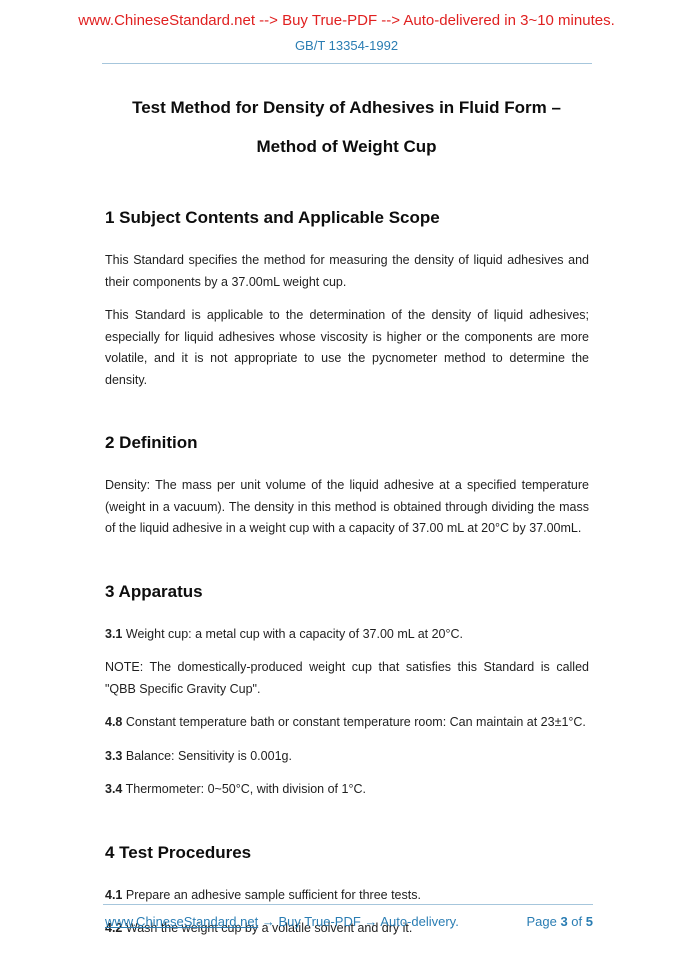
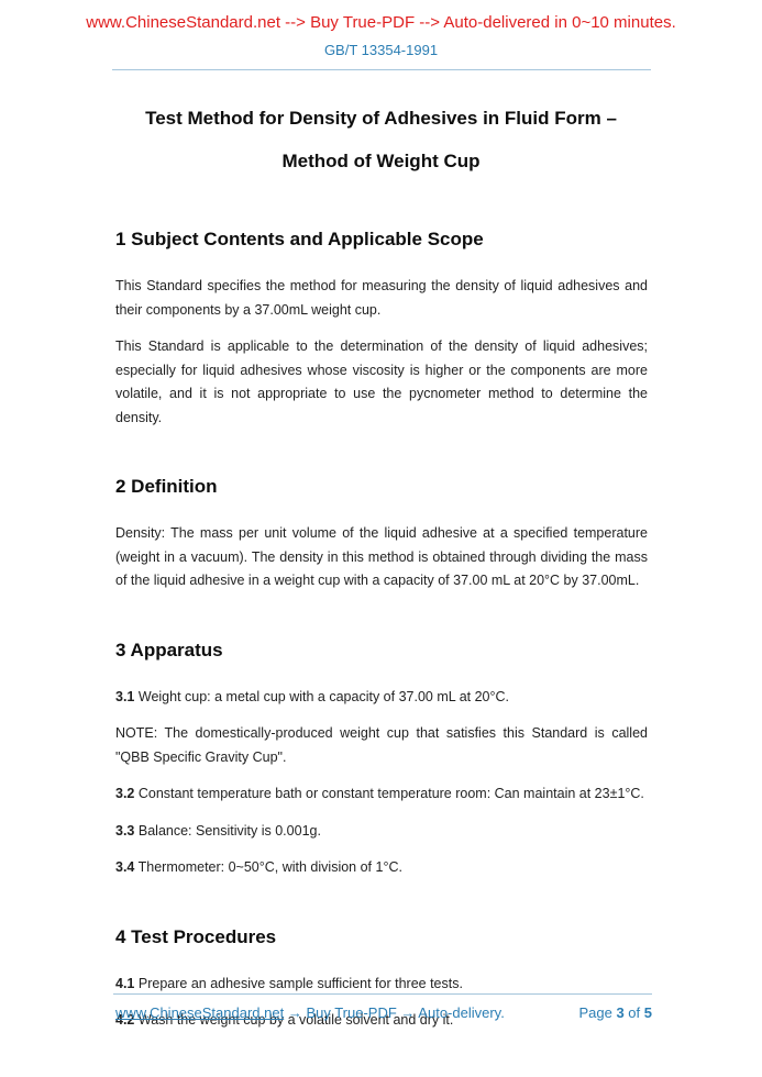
- www.ChineseStandard.net --> Buy True-PDF --> Auto-delivered in 3~10 minutes.
+ www.ChineseStandard.net --> Buy True-PDF --> Auto-delivered in 0~10 minutes.
- GB/T 13354-1992
+ GB/T 13354-1991
  Test Method for Density of Adhesives in Fluid Form –
  Method of Weight Cup
  1 Subject Contents and Applicable Scope
  This Standard specifies the method for measuring the density of liquid adhesives and their components by a 37.00mL weight cup.
  This Standard is applicable to the determination of the density of liquid adhesives; especially for liquid adhesives whose viscosity is higher or the components are more volatile, and it is not appropriate to use the pycnometer method to determine the density.
  2 Definition
  Density: The mass per unit volume of the liquid adhesive at a specified temperature (weight in a vacuum). The density in this method is obtained through dividing the mass of the liquid adhesive in a weight cup with a capacity of 37.00 mL at 20°C by 37.00mL.
  3 Apparatus
  3.1 Weight cup: a metal cup with a capacity of 37.00 mL at 20°C.
  NOTE: The domestically-produced weight cup that satisfies this Standard is called "QBB Specific Gravity Cup".
- 4.8 Constant temperature bath or constant temperature room: Can maintain at 23±1°C.
+ 3.2 Constant temperature bath or constant temperature room: Can maintain at 23±1°C.
  3.3 Balance: Sensitivity is 0.001g.
  3.4 Thermometer: 0~50°C, with division of 1°C.
  4 Test Procedures
  4.1 Prepare an adhesive sample sufficient for three tests.
  4.2 Wash the weight cup by a volatile solvent and dry it.
  www.ChineseStandard.net → Buy True-PDF → Auto-delivery.
  Page 3 of 5
